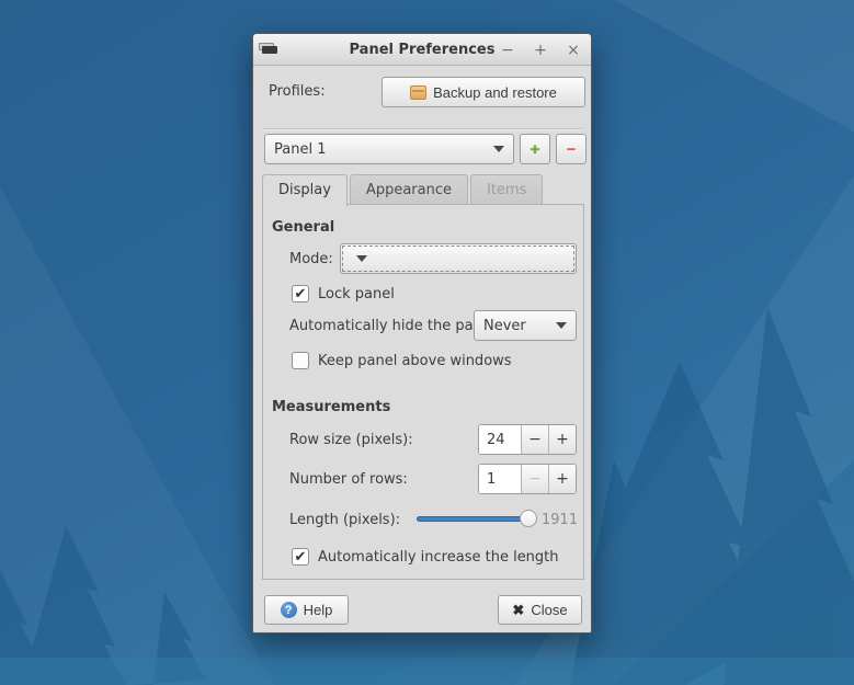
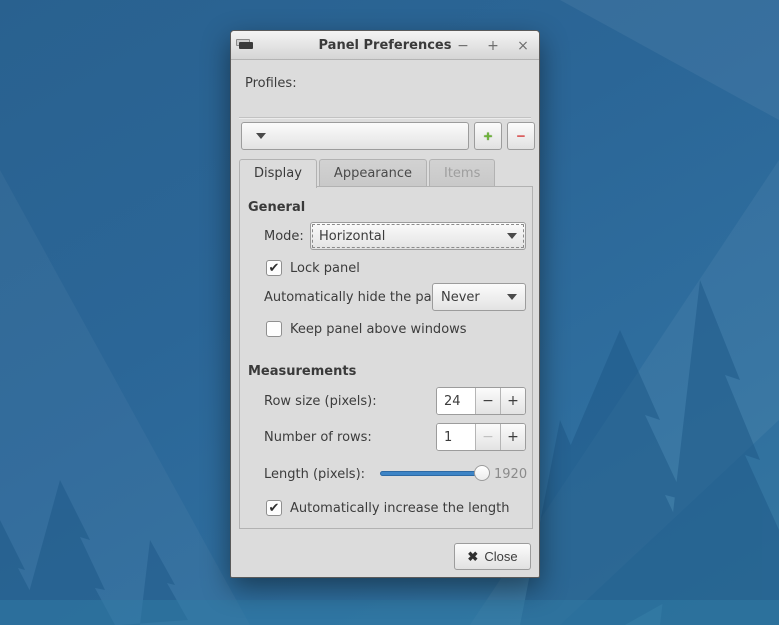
  Panel Preferences
  −
  +
  ×
  Profiles:
- Backup and restore
- Panel 1
  +
  −
  Display
  Appearance
  Items
  General
  Mode:
+ Horizontal
  ✔
  Lock panel
  Automatically hide the pa
  Never
  Keep panel above windows
  Measurements
  Row size (pixels):
  24
  −
  +
  Number of rows:
  1
  −
  +
  Length (pixels):
- 1911
+ 1920
  ✔
  Automatically increase the length
- ?
- Help
  ✖
  Close
